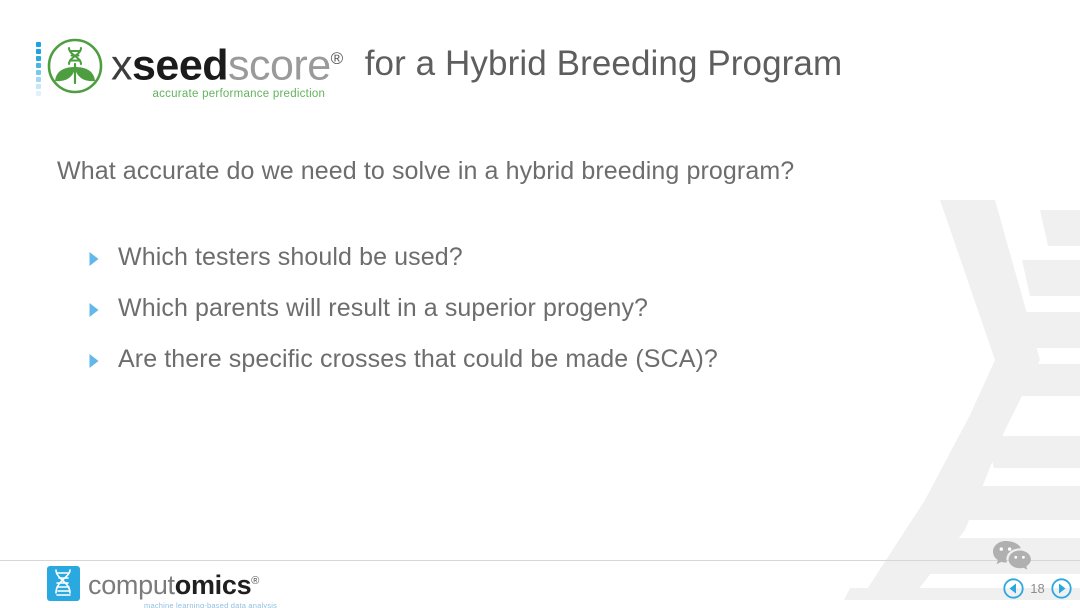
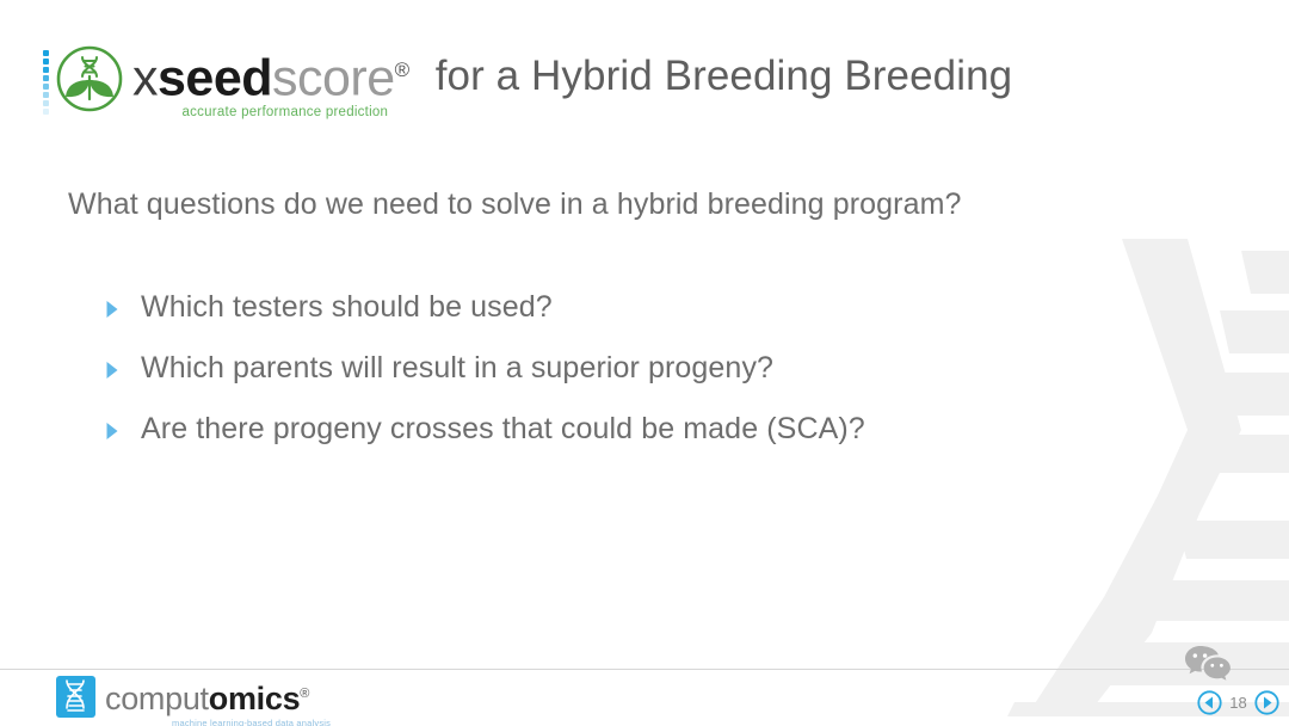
  xseedscore®
  accurate performance prediction
- for a Hybrid Breeding Program
+ for a Hybrid Breeding Breeding
- What accurate do we need to solve in a hybrid breeding program?
+ What questions do we need to solve in a hybrid breeding program?
  Which testers should be used?
  Which parents will result in a superior progeny?
- Are there specific crosses that could be made (SCA)?
+ Are there progeny crosses that could be made (SCA)?
  computomics®
  machine learning-based data analysis
  18
